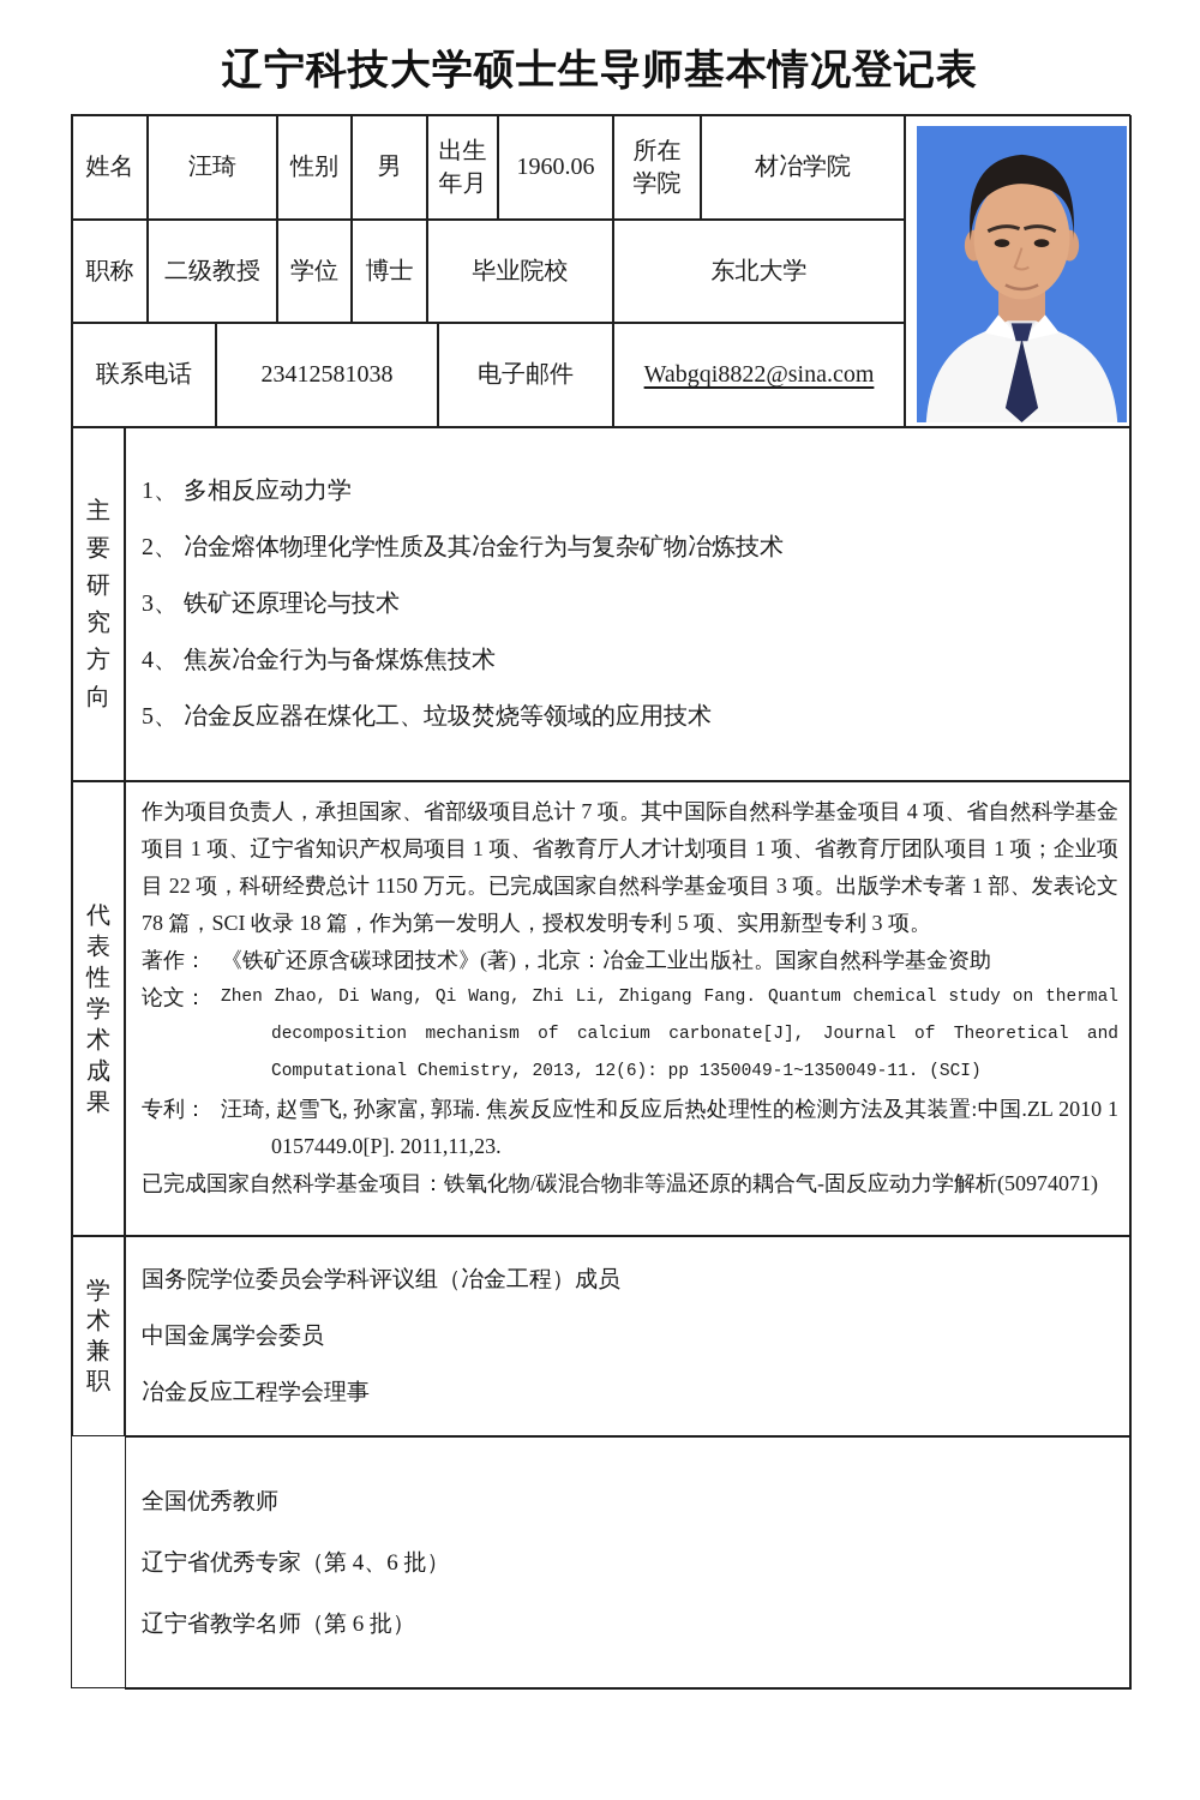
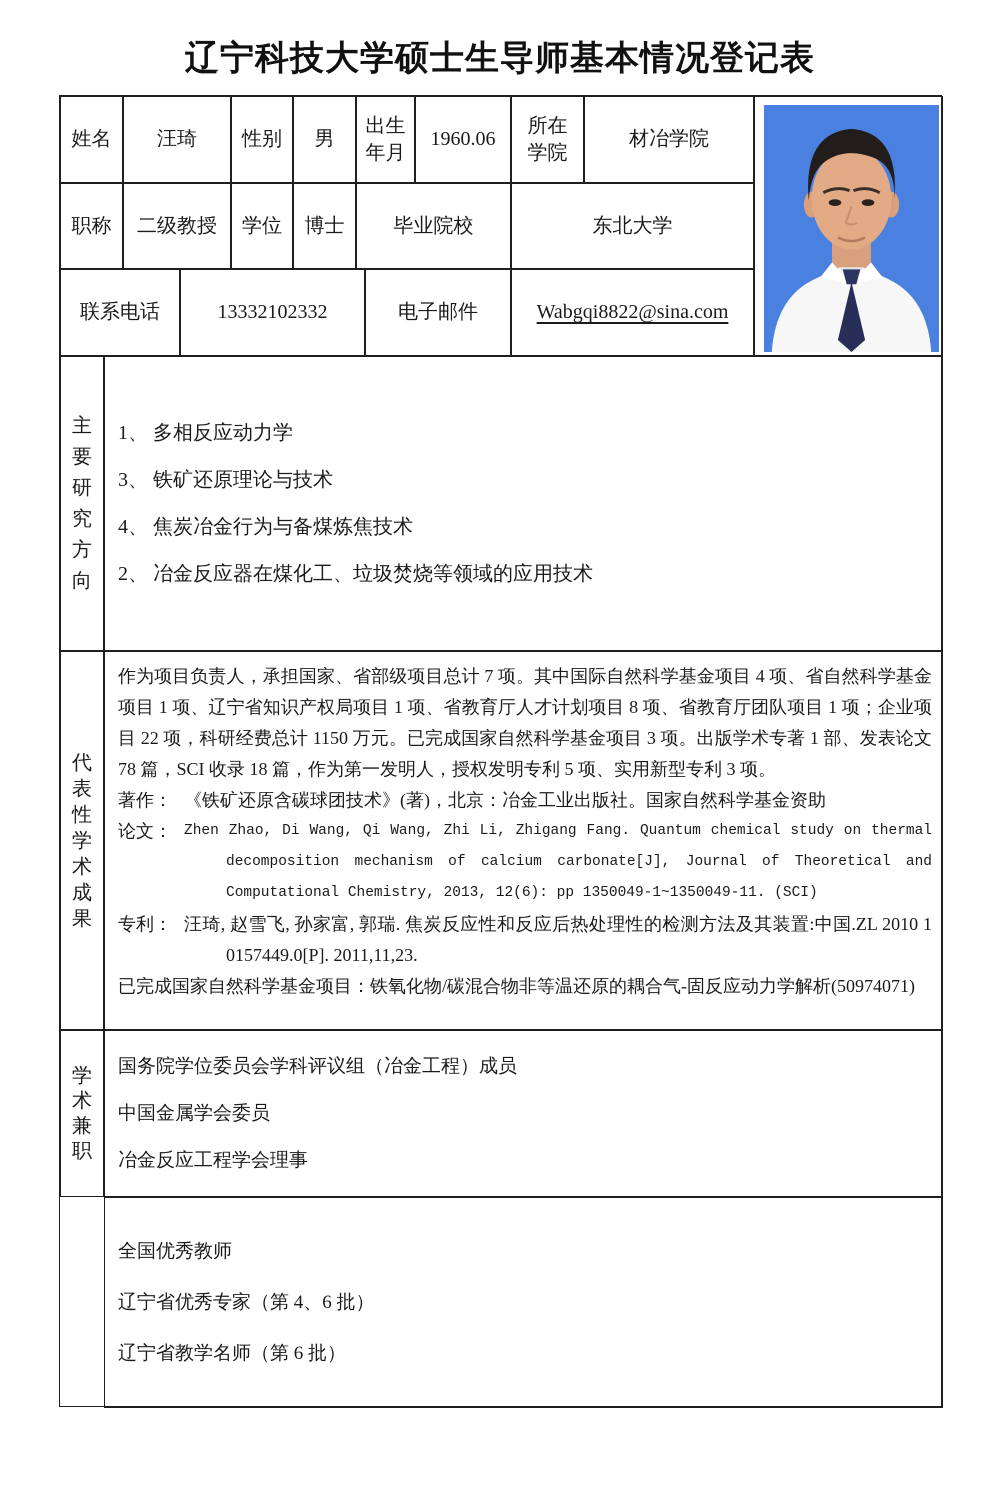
  辽宁科技大学硕士生导师基本情况登记表
  姓名
  汪琦
  性别
  男
  出生年月
  1960.06
  所在学院
  材冶学院
  职称
  二级教授
  学位
  博士
  毕业院校
  东北大学
  联系电话
- 23412581038
+ 13332102332
  电子邮件
  Wabgqi8822@sina.com
  主要研究方向
  1、 多相反应动力学
- 2、 冶金熔体物理化学性质及其冶金行为与复杂矿物冶炼技术
  3、 铁矿还原理论与技术
  4、 焦炭冶金行为与备煤炼焦技术
- 5、 冶金反应器在煤化工、垃圾焚烧等领域的应用技术
+ 2、 冶金反应器在煤化工、垃圾焚烧等领域的应用技术
  代表性学术成果
- 作为项目负责人，承担国家、省部级项目总计 7 项。其中国际自然科学基金项目 4 项、省自然科学基金项目 1 项、辽宁省知识产权局项目 1 项、省教育厅人才计划项目 1 项、省教育厅团队项目 1 项；企业项目 22 项，科研经费总计 1150 万元。已完成国家自然科学基金项目 3 项。出版学术专著 1 部、发表论文 78 篇，SCI 收录 18 篇，作为第一发明人，授权发明专利 5 项、实用新型专利 3 项。
+ 作为项目负责人，承担国家、省部级项目总计 7 项。其中国际自然科学基金项目 4 项、省自然科学基金项目 1 项、辽宁省知识产权局项目 1 项、省教育厅人才计划项目 8 项、省教育厅团队项目 1 项；企业项目 22 项，科研经费总计 1150 万元。已完成国家自然科学基金项目 3 项。出版学术专著 1 部、发表论文 78 篇，SCI 收录 18 篇，作为第一发明人，授权发明专利 5 项、实用新型专利 3 项。
  著作：
  《铁矿还原含碳球团技术》(著)，北京：冶金工业出版社。国家自然科学基金资助
  论文：
  Zhen Zhao, Di Wang, Qi Wang, Zhi Li, Zhigang Fang. Quantum chemical study on thermal decomposition mechanism of calcium carbonate[J], Journal of Theoretical and Computational Chemistry, 2013, 12(6): pp 1350049-1~1350049-11. (SCI)
  专利：
  汪琦, 赵雪飞, 孙家富, 郭瑞. 焦炭反应性和反应后热处理性的检测方法及其装置:中国.ZL 2010 1 0157449.0[P]. 2011,11,23.
  已完成国家自然科学基金项目：铁氧化物/碳混合物非等温还原的耦合气-固反应动力学解析(50974071)
  学术兼职
  国务院学位委员会学科评议组（冶金工程）成员
  中国金属学会委员
  冶金反应工程学会理事
  全国优秀教师
  辽宁省优秀专家（第 4、6 批）
  辽宁省教学名师（第 6 批）
